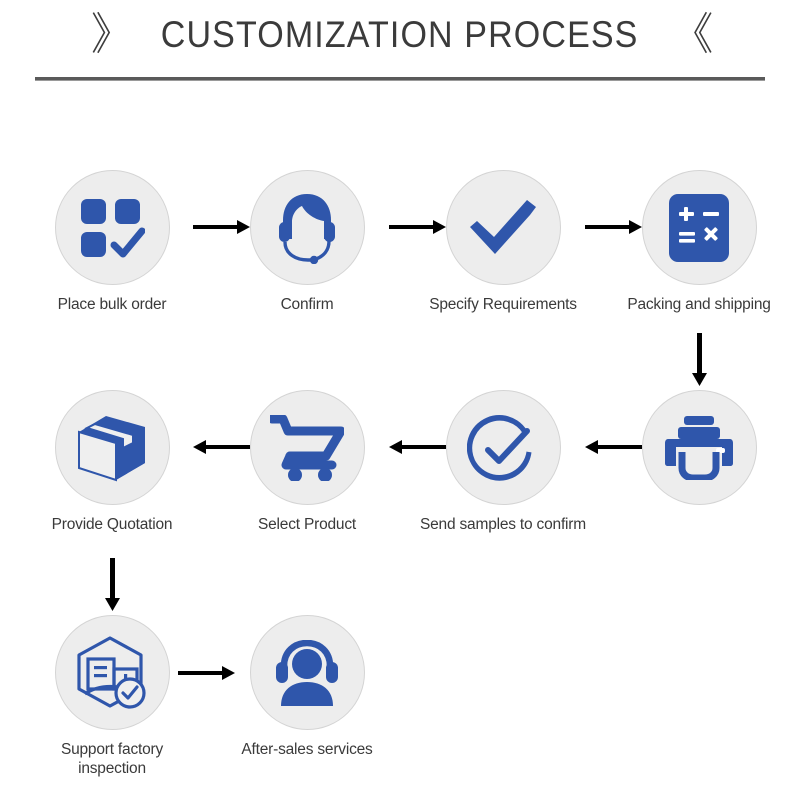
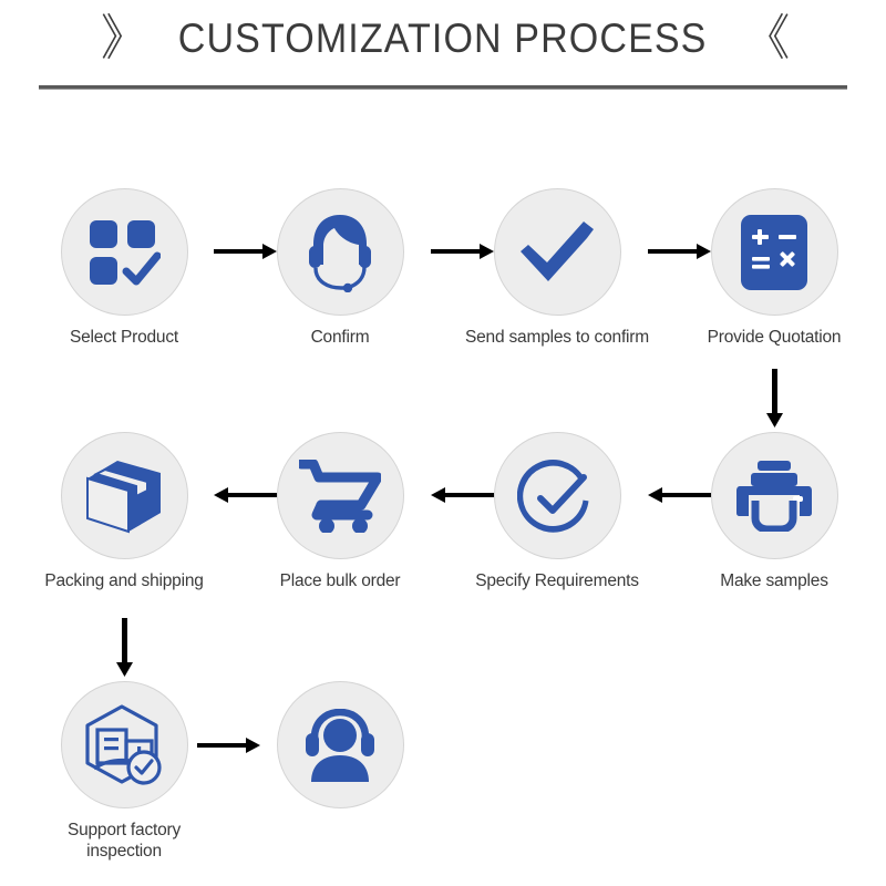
  》 CUSTOMIZATION PROCESS 《
- Place bulk order
+ Select Product
  Confirm
- Specify Requirements
+ Send samples to confirm
- Packing and shipping
+ Provide Quotation
+ Make samples
- Send samples to confirm
+ Specify Requirements
- Select Product
+ Place bulk order
- Provide Quotation
+ Packing and shipping
  Support factory inspection
- After-sales services
